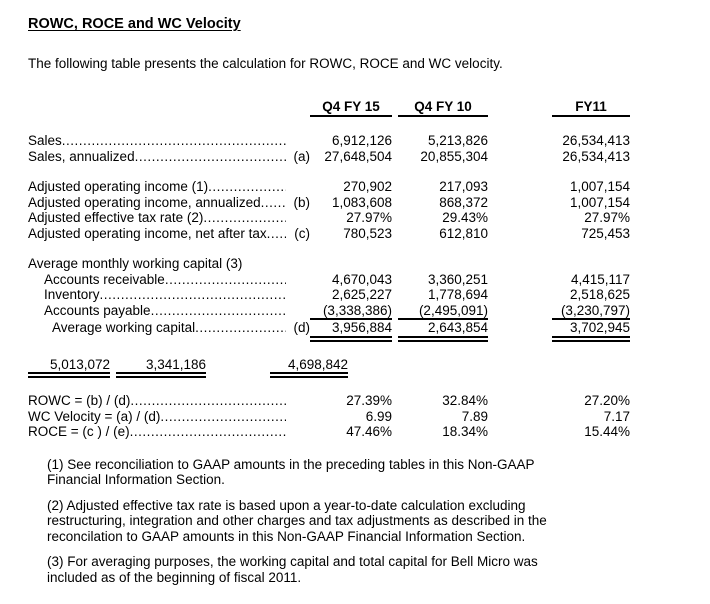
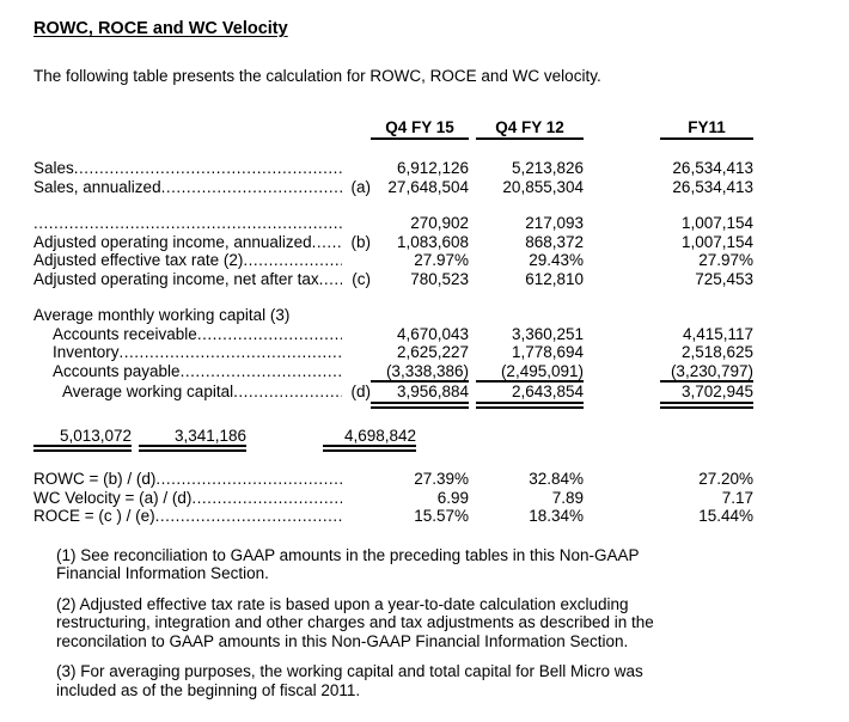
  ROWC, ROCE and WC Velocity
  The following table presents the calculation for ROWC, ROCE and WC velocity.
  Q4 FY 15
- Q4 FY 10
+ Q4 FY 12
  FY11
  Sales
  6,912,126
  5,213,826
  26,534,413
  Sales, annualized
  (a)
  27,648,504
  20,855,304
  26,534,413
- Adjusted operating income (1)
  270,902
  217,093
  1,007,154
  Adjusted operating income, annualized
  (b)
  1,083,608
  868,372
  1,007,154
  Adjusted effective tax rate (2)
  27.97%
  29.43%
  27.97%
  Adjusted operating income, net after tax
  (c)
  780,523
  612,810
  725,453
  Average monthly working capital (3)
  Accounts receivable
  4,670,043
  3,360,251
  4,415,117
  Inventory
  2,625,227
  1,778,694
  2,518,625
  Accounts payable
  (3,338,386)
  (2,495,091)
  (3,230,797)
  Average working capital
  (d)
  3,956,884
  2,643,854
  3,702,945
  5,013,072
  3,341,186
  4,698,842
  ROWC = (b) / (d)
  27.39%
  32.84%
  27.20%
  WC Velocity = (a) / (d)
  6.99
  7.89
  7.17
  ROCE = (c ) / (e)
- 47.46%
+ 15.57%
  18.34%
  15.44%
  (1) See reconciliation to GAAP amounts in the preceding tables in this Non-GAAP
  Financial Information Section.
  (2) Adjusted effective tax rate is based upon a year-to-date calculation excluding
  restructuring, integration and other charges and tax adjustments as described in the
  reconcilation to GAAP amounts in this Non-GAAP Financial Information Section.
  (3) For averaging purposes, the working capital and total capital for Bell Micro was
  included as of the beginning of fiscal 2011.
